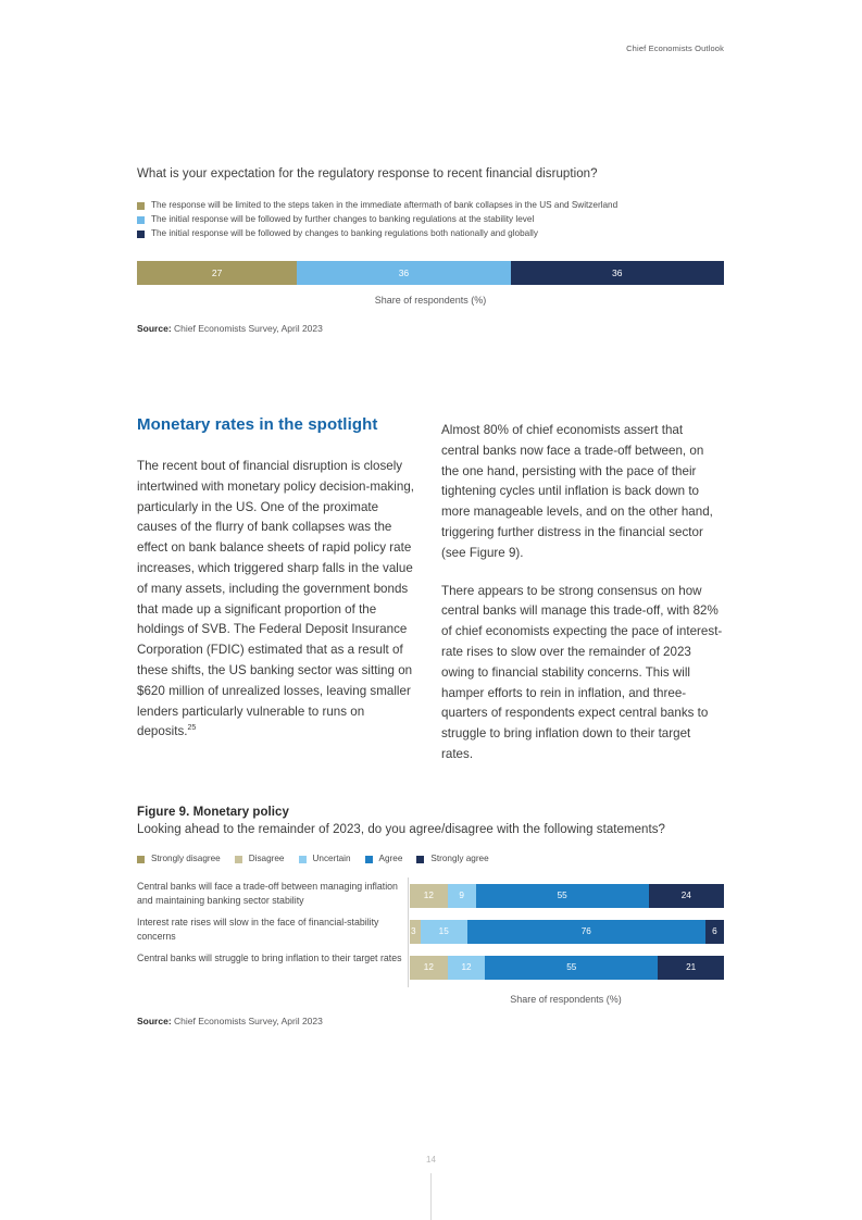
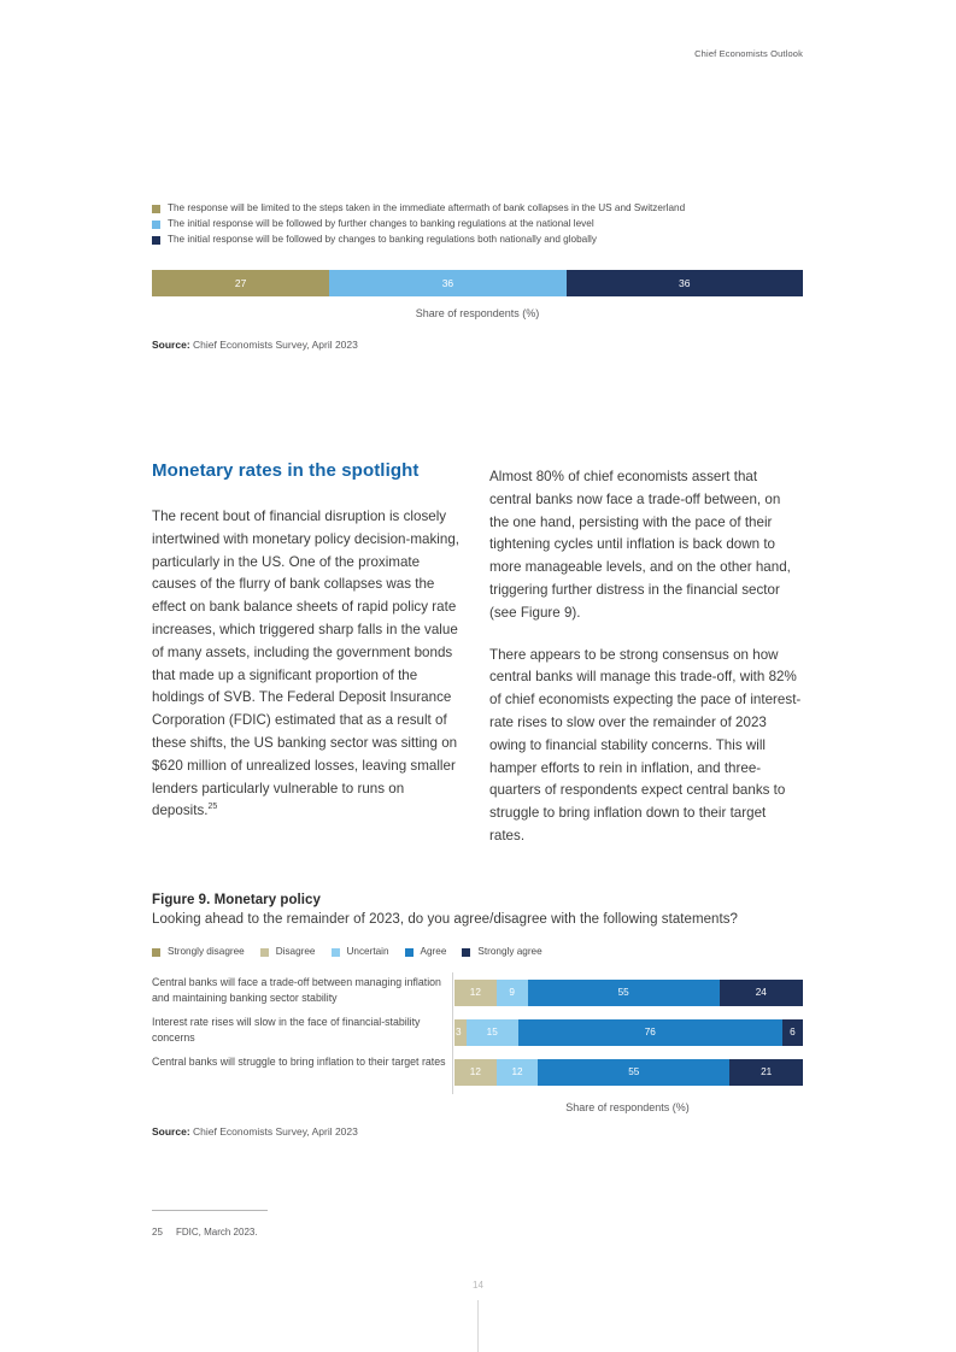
  Chief Economists Outlook
- What is your expectation for the regulatory response to recent financial disruption?
  The response will be limited to the steps taken in the immediate aftermath of bank collapses in the US and Switzerland
- The initial response will be followed by further changes to banking regulations at the stability level
+ The initial response will be followed by further changes to banking regulations at the national level
  The initial response will be followed by changes to banking regulations both nationally and globally
  27
  36
  36
  Share of respondents (%)
  Source: Chief Economists Survey, April 2023
  Monetary rates in the spotlight
  The recent bout of financial disruption is closely intertwined with monetary policy decision-making, particularly in the US. One of the proximate causes of the flurry of bank collapses was the effect on bank balance sheets of rapid policy rate increases, which triggered sharp falls in the value of many assets, including the government bonds that made up a significant proportion of the holdings of SVB. The Federal Deposit Insurance Corporation (FDIC) estimated that as a result of these shifts, the US banking sector was sitting on $620 million of unrealized losses, leaving smaller lenders particularly vulnerable to runs on deposits.
  Almost 80% of chief economists assert that central banks now face a trade-off between, on the one hand, persisting with the pace of their tightening cycles until inflation is back down to more manageable levels, and on the other hand, triggering further distress in the financial sector (see Figure 9).
  There appears to be strong consensus on how central banks will manage this trade-off, with 82% of chief economists expecting the pace of interest-rate rises to slow over the remainder of 2023 owing to financial stability concerns. This will hamper efforts to rein in inflation, and three-quarters of respondents expect central banks to struggle to bring inflation down to their target rates.
  Figure 9. Monetary policy
  Looking ahead to the remainder of 2023, do you agree/disagree with the following statements?
  Strongly disagree
  Disagree
  Uncertain
  Agree
  Strongly agree
  Central banks will face a trade-off between managing inflation and maintaining banking sector stability
  Interest rate rises will slow in the face of financial-stability concerns
  Central banks will struggle to bring inflation to their target rates
  12
  9
  55
  24
  3
  15
  76
  6
  12
  12
  55
  21
  Share of respondents (%)
  Source: Chief Economists Survey, April 2023
+ 25 FDIC, March 2023.
  14
